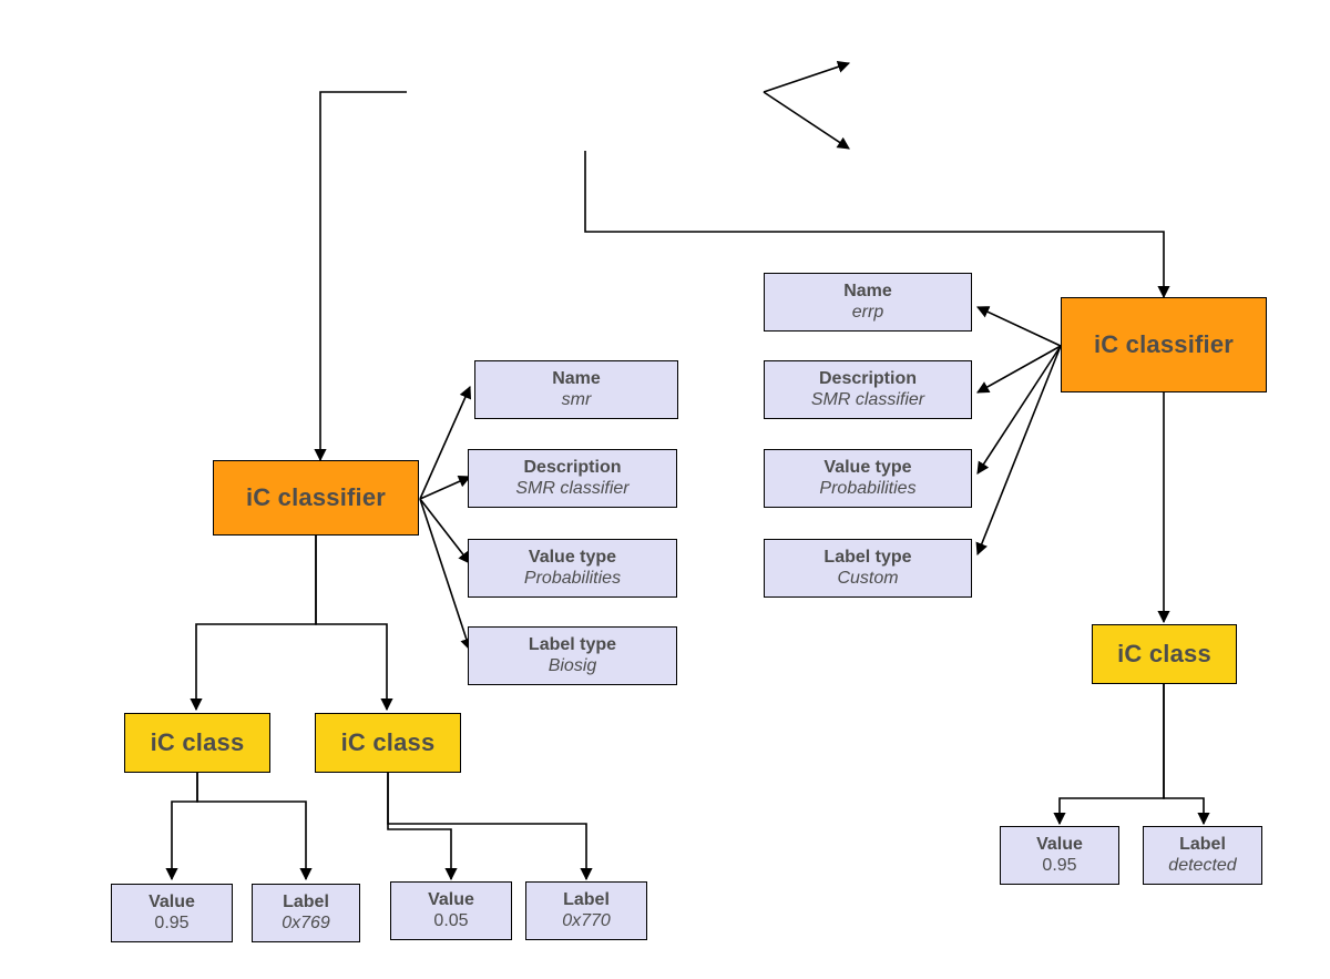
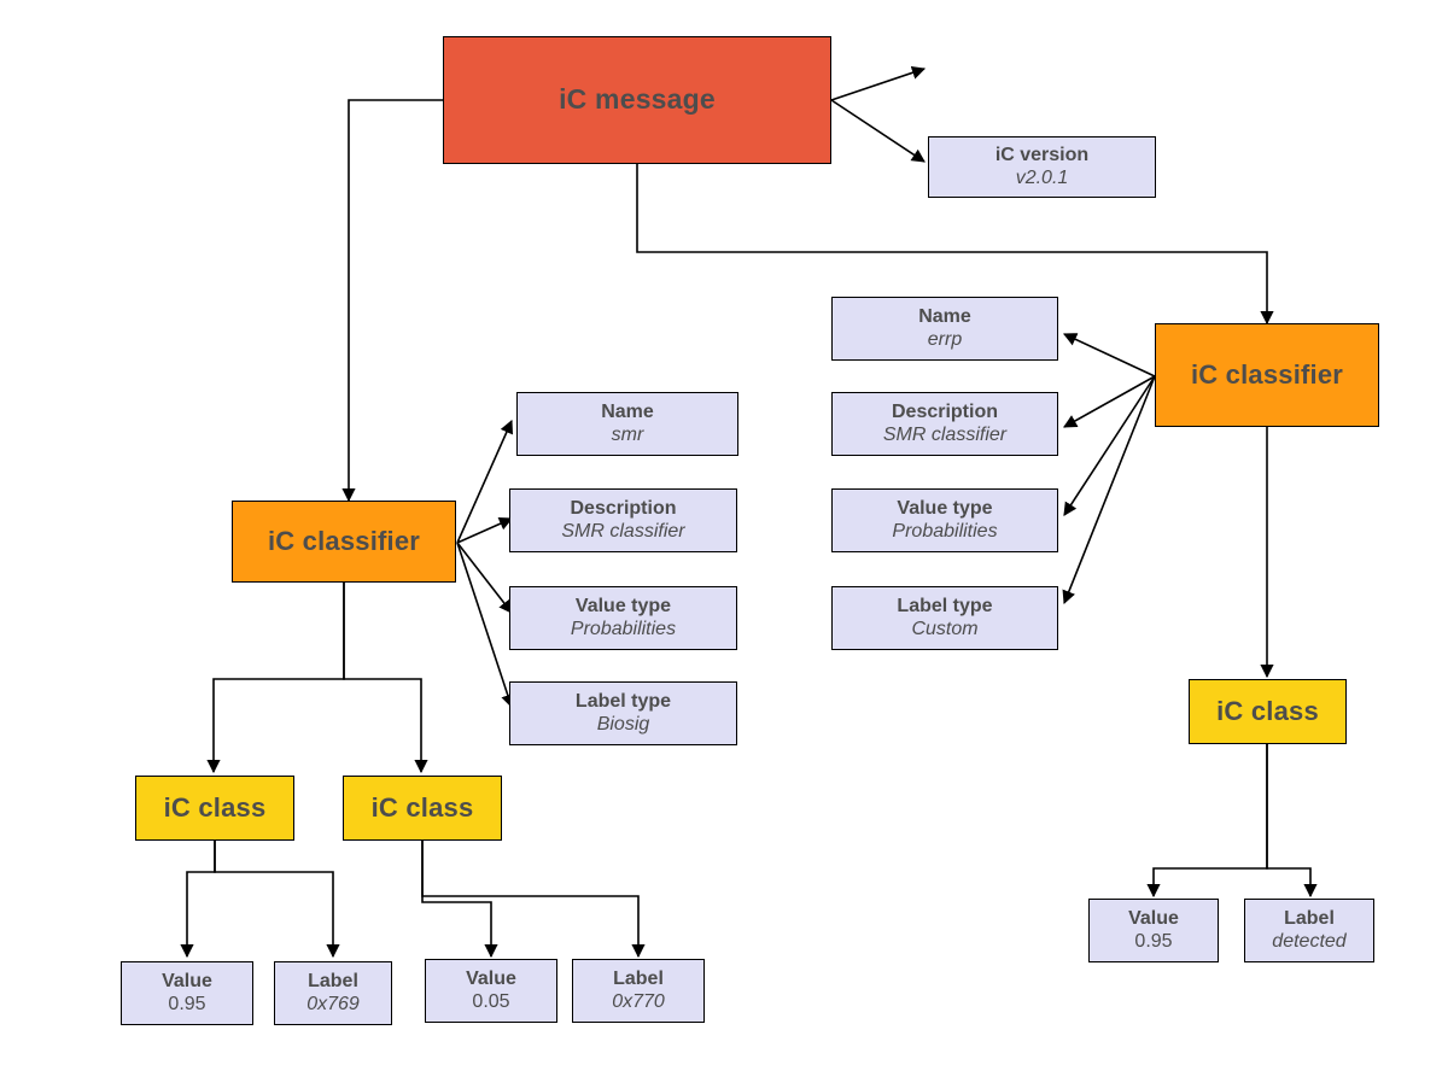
+ iC message
+ iC version
+ v2.0.1
  iC classifier
  Name
  smr
  Description
  SMR classifier
  Value type
  Probabilities
  Label type
  Biosig
  iC class
  iC class
  Value
  0.95
  Label
  0x769
  Value
  0.05
  Label
  0x770
  iC classifier
  Name
  errp
  Description
  SMR classifier
  Value type
  Probabilities
  Label type
  Custom
  iC class
  Value
  0.95
  Label
  detected
